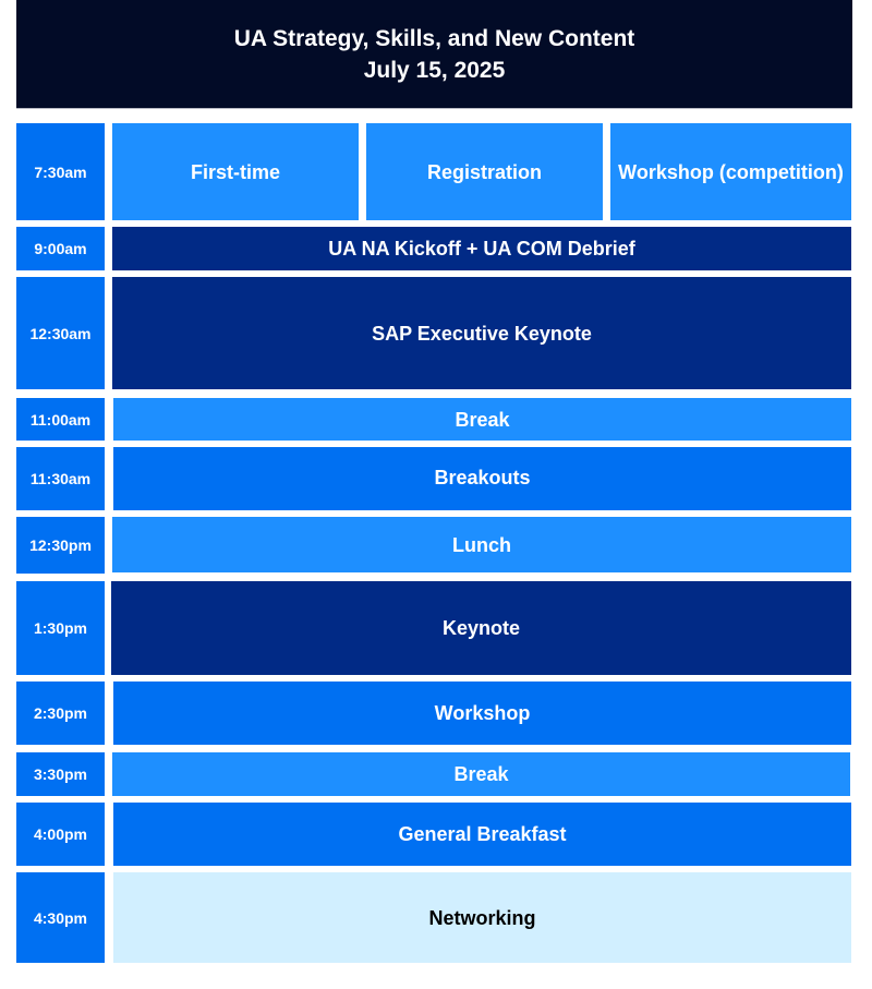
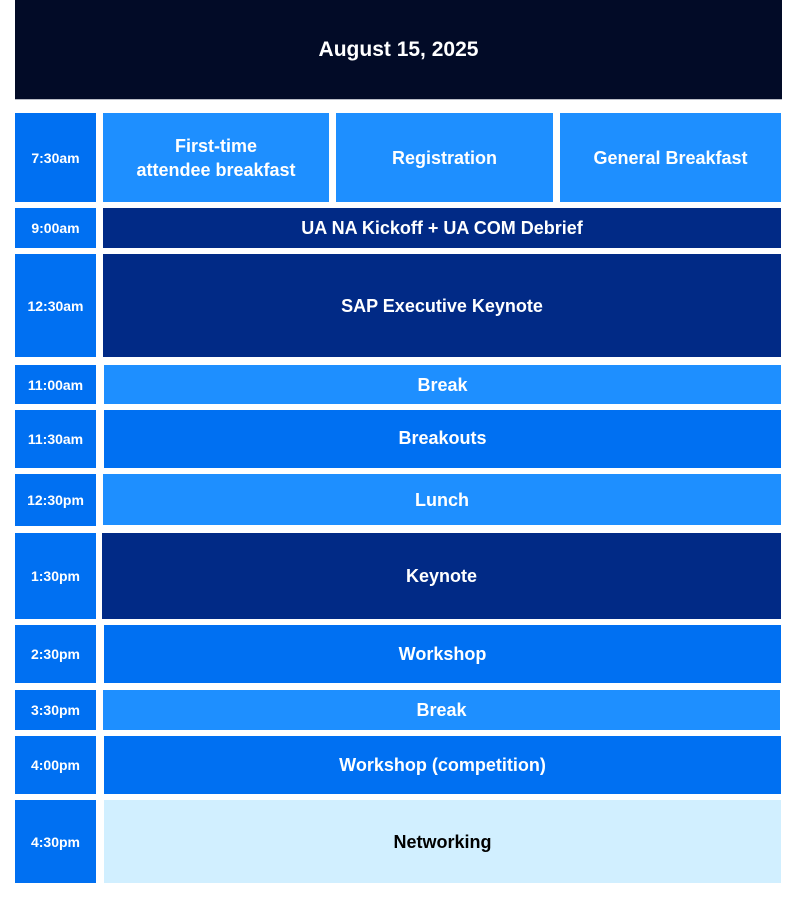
- UA Strategy, Skills, and New Content
- July 15, 2025
+ August 15, 2025
  7:30am
  First-time
+ attendee breakfast
  Registration
- Workshop (competition)
+ General Breakfast
  9:00am
  UA NA Kickoff + UA COM Debrief
  12:30am
  SAP Executive Keynote
  11:00am
  Break
  11:30am
  Breakouts
  12:30pm
  Lunch
  1:30pm
  Keynote
  2:30pm
  Workshop
  3:30pm
  Break
  4:00pm
- General Breakfast
+ Workshop (competition)
  4:30pm
  Networking
